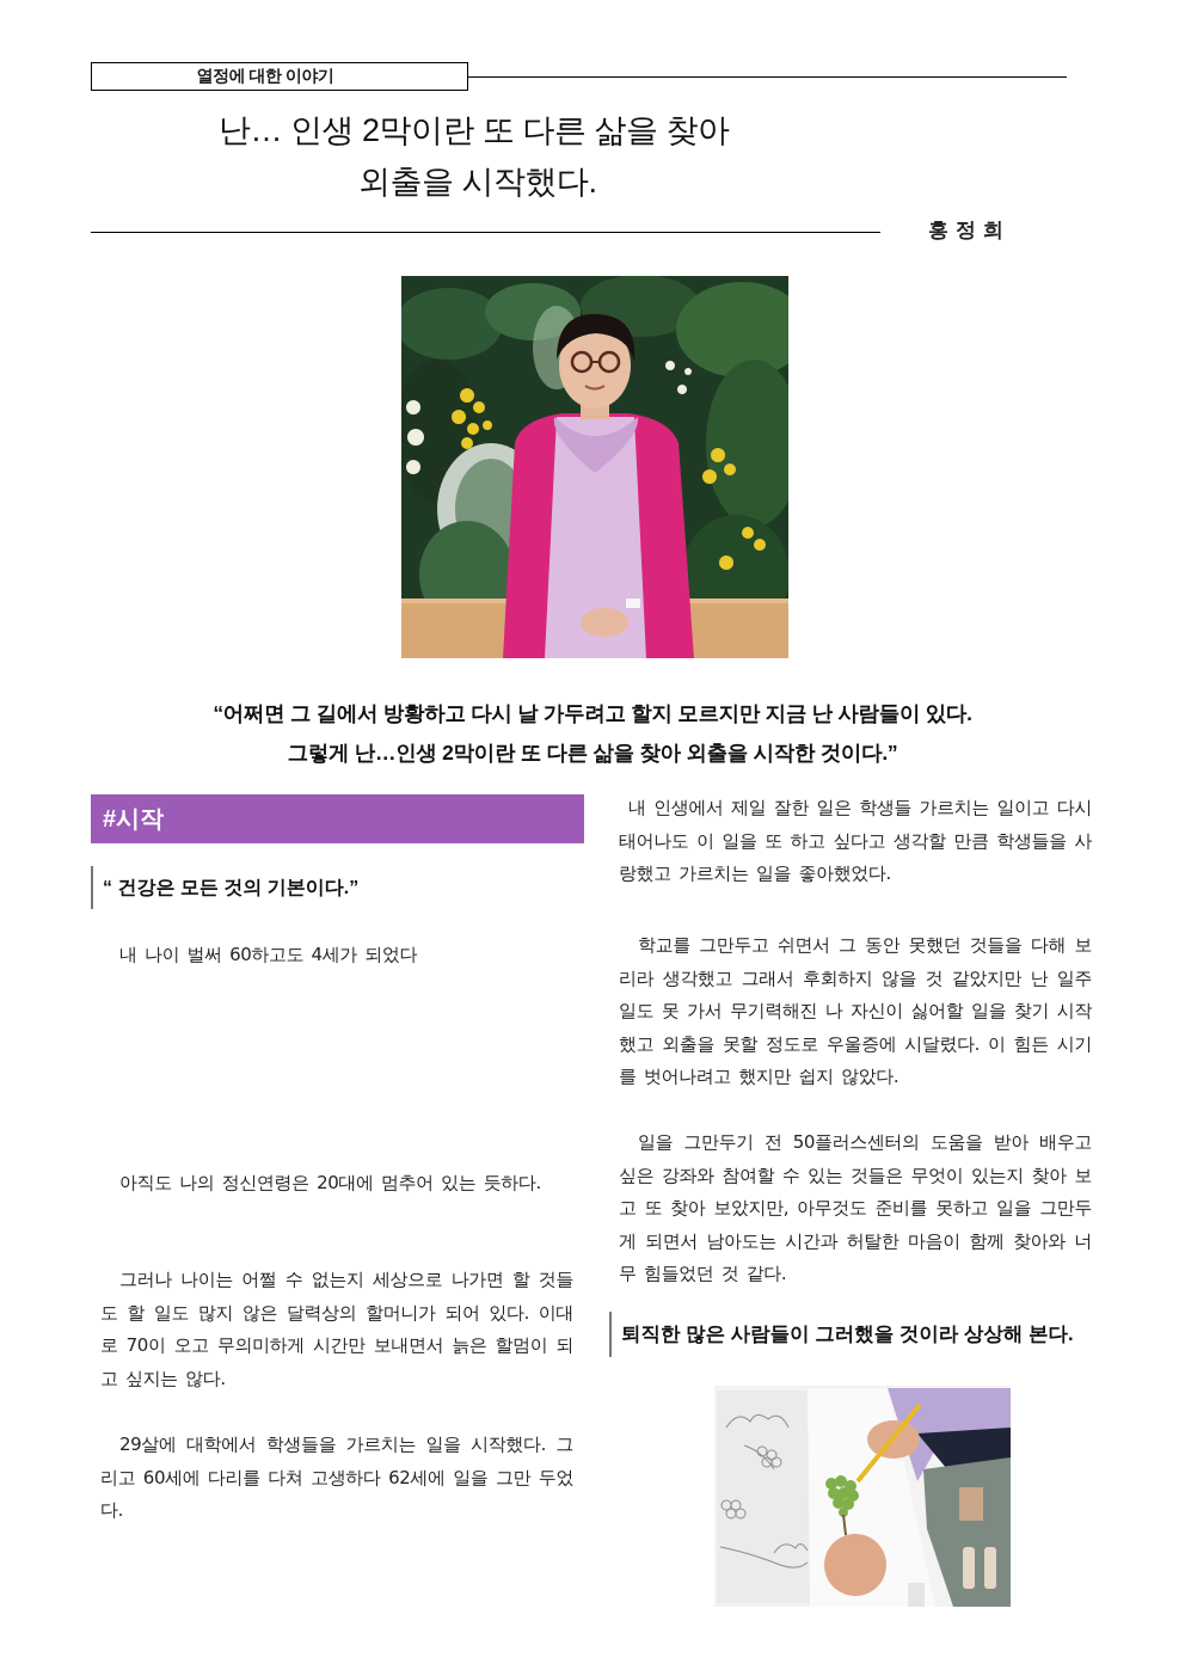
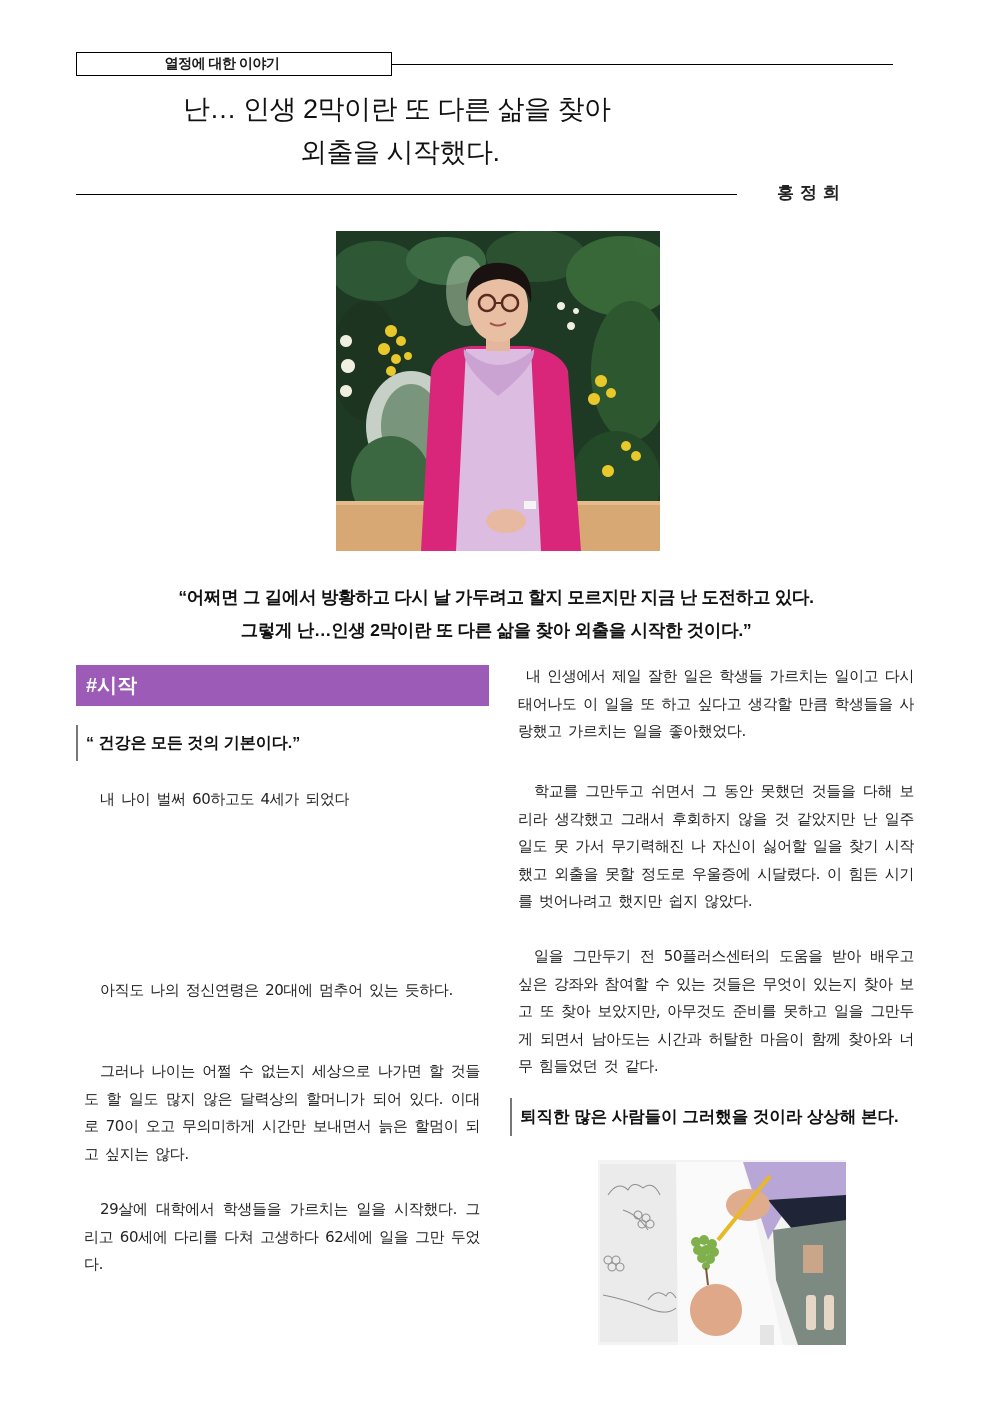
  열정에 대한 이야기
  난… 인생 2막이란 또 다른 삶을 찾아
  외출을 시작했다.
  홍정희
- “어쩌면 그 길에서 방황하고 다시 날 가두려고 할지 모르지만 지금 난 사람들이 있다.
+ “어쩌면 그 길에서 방황하고 다시 날 가두려고 할지 모르지만 지금 난 도전하고 있다.
  그렇게 난…인생 2막이란 또 다른 삶을 찾아 외출을 시작한 것이다.”
  #시작
  “ 건강은 모든 것의 기본이다.”
  내 나이 벌써 60하고도 4세가 되었다
  아직도 나의 정신연령은 20대에 멈추어 있는 듯하다.
  그러나 나이는 어쩔 수 없는지 세상으로 나가면 할 것들도 할 일도 많지 않은 달력상의 할머니가 되어 있다. 이대로 70이 오고 무의미하게 시간만 보내면서 늙은 할멈이 되고 싶지는 않다.
  29살에 대학에서 학생들을 가르치는 일을 시작했다. 그리고 60세에 다리를 다쳐 고생하다 62세에 일을 그만 두었다.
  내 인생에서 제일 잘한 일은 학생들 가르치는 일이고 다시 태어나도 이 일을 또 하고 싶다고 생각할 만큼 학생들을 사랑했고 가르치는 일을 좋아했었다.
  학교를 그만두고 쉬면서 그 동안 못했던 것들을 다해 보리라 생각했고 그래서 후회하지 않을 것 같았지만 난 일주일도 못 가서 무기력해진 나 자신이 싫어할 일을 찾기 시작했고 외출을 못할 정도로 우울증에 시달렸다. 이 힘든 시기를 벗어나려고 했지만 쉽지 않았다.
  일을 그만두기 전 50플러스센터의 도움을 받아 배우고 싶은 강좌와 참여할 수 있는 것들은 무엇이 있는지 찾아 보고 또 찾아 보았지만, 아무것도 준비를 못하고 일을 그만두게 되면서 남아도는 시간과 허탈한 마음이 함께 찾아와 너무 힘들었던 것 같다.
  퇴직한 많은 사람들이 그러했을 것이라 상상해 본다.
